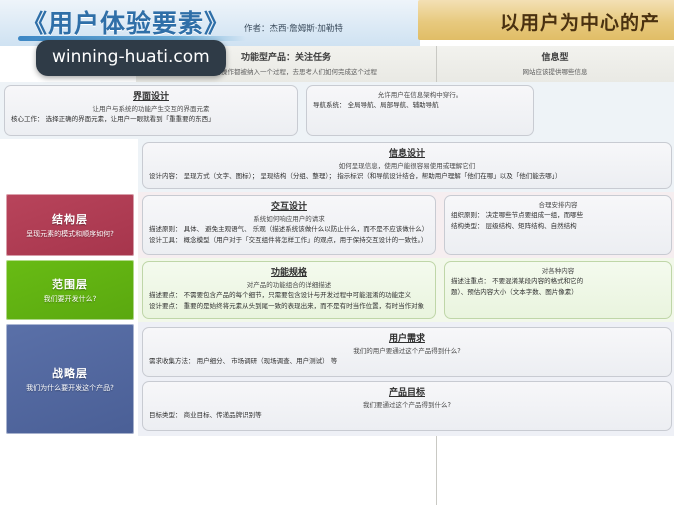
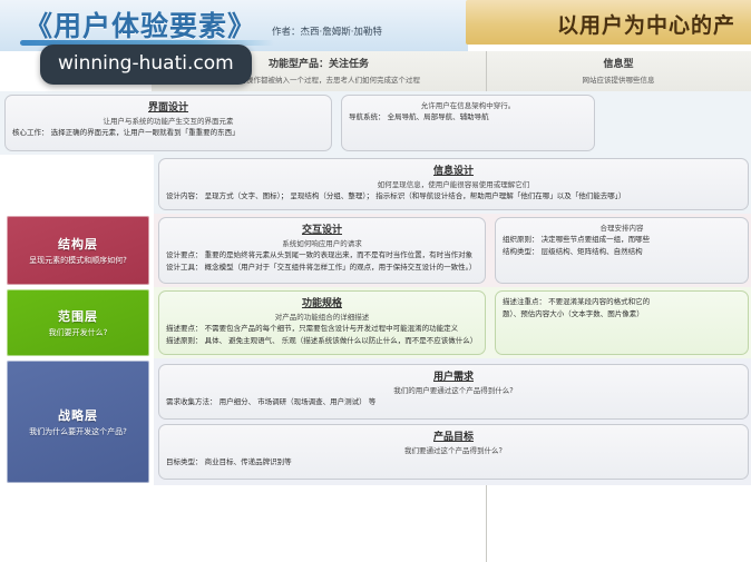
  《用户体验要素》
  作者：杰西·詹姆斯·加勒特
  以用户为中心的产
  功能型产品：关注任务
  操作都被纳入一个过程，去思考人们如何完成这个过程
  信息型
  网站应该提供哪些信息
  界面设计
  让用户与系统的功能产生交互的界面元素
  核心工作： 选择正确的界面元素，让用户一眼就看到「重重要的东西」
  允许用户在信息架构中穿行。
  导航系统： 全局导航、局部导航、辅助导航
  信息设计
  如何呈现信息，使用户能很容易使用或理解它们
  设计内容： 呈现方式（文字、图标）； 呈现结构（分组、整理）； 指示标识（和导航设计结合，帮助用户理解「他们在哪」以及「他们能去哪」）
  结构层
  呈现元素的模式和顺序如何?
  交互设计
  系统如何响应用户的请求
- 描述原则： 具体、 避免主观语气、 乐观（描述系统该做什么以防止什么，而不是不应该做什么）
+ 设计要点： 重要的是始终将元素从头到尾一致的表现出来，而不是有时当作位置，有时当作对象
  设计工具： 概念模型（用户对于「交互组件将怎样工作」的观点，用于保持交互设计的一致性。）
  合理安排内容
  组织原则： 决定哪些节点要组成一组，而哪些
  结构类型： 层级结构、矩阵结构、自然结构
  范围层
  我们要开发什么?
  功能规格
  对产品的功能组合的详细描述
  描述要点： 不需要包含产品的每个细节，只需要包含设计与开发过程中可能混淆的功能定义
- 设计要点： 重要的是始终将元素从头到尾一致的表现出来，而不是有时当作位置，有时当作对象
+ 描述原则： 具体、 避免主观语气、 乐观（描述系统该做什么以防止什么，而不是不应该做什么）
- 对各种内容
  描述注重点： 不要混淆某段内容的格式和它的
  题）、预估内容大小（文本字数、图片像素）
  战略层
  我们为什么要开发这个产品?
  用户需求
  我们的用户要通过这个产品得到什么?
  需求收集方法： 用户细分、 市场调研（现场调查、用户测试） 等
  产品目标
  我们要通过这个产品得到什么?
  目标类型： 商业目标、传递品牌识别等
  winning-huati.com
